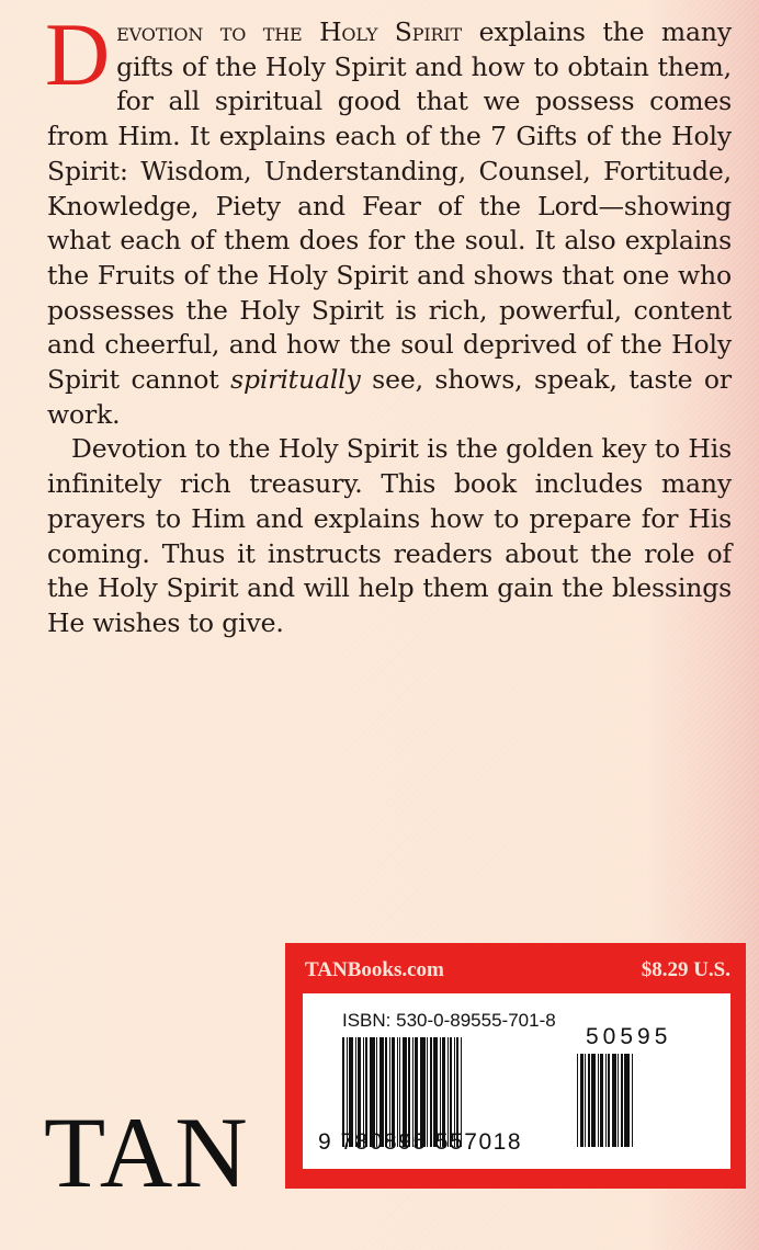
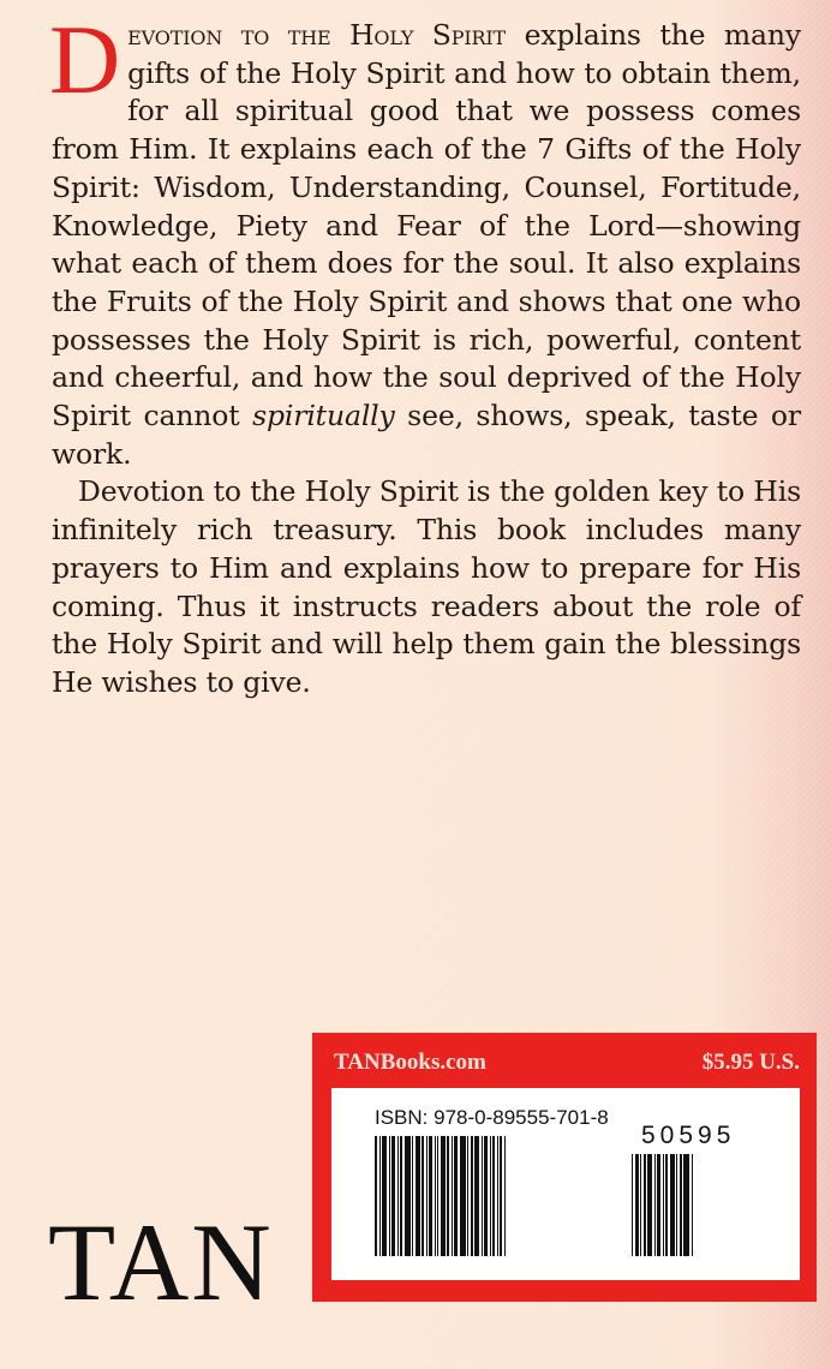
  D
  evotion to the Holy Spirit explains the many gifts of the Holy Spirit and how to obtain them, for all spiritual good that we possess comes from Him. It explains each of the 7 Gifts of the Holy Spirit: Wisdom, Understanding, Counsel, Fortitude, Knowledge, Piety and Fear of the Lord—showing what each of them does for the soul. It also explains the Fruits of the Holy Spirit and shows that one who possesses the Holy Spirit is rich, powerful, content and cheerful, and how the soul deprived of the Holy Spirit cannot spiritually see, shows, speak, taste or work.
  Devotion to the Holy Spirit is the golden key to His infinitely rich treasury. This book includes many prayers to Him and explains how to prepare for His coming. Thus it instructs readers about the role of the Holy Spirit and will help them gain the blessings He wishes to give.
  TAN
  TANBooks.com
- $8.29 U.S.
+ $5.95 U.S.
- ISBN: 530-0-89555-701-8
+ ISBN: 978-0-89555-701-8
- 9 780895 557018
  50595
